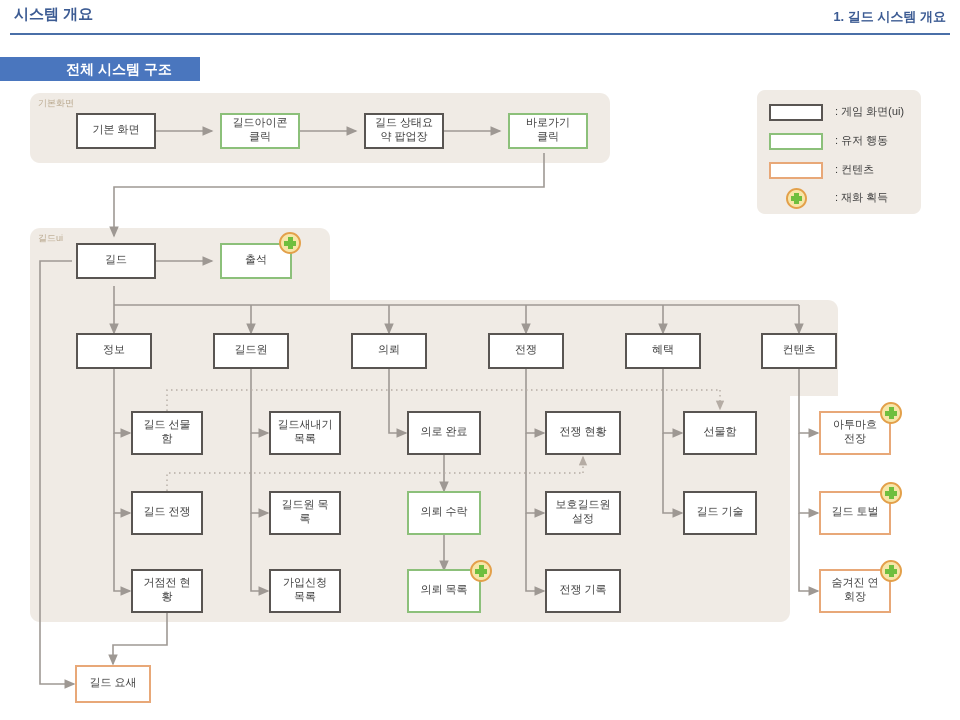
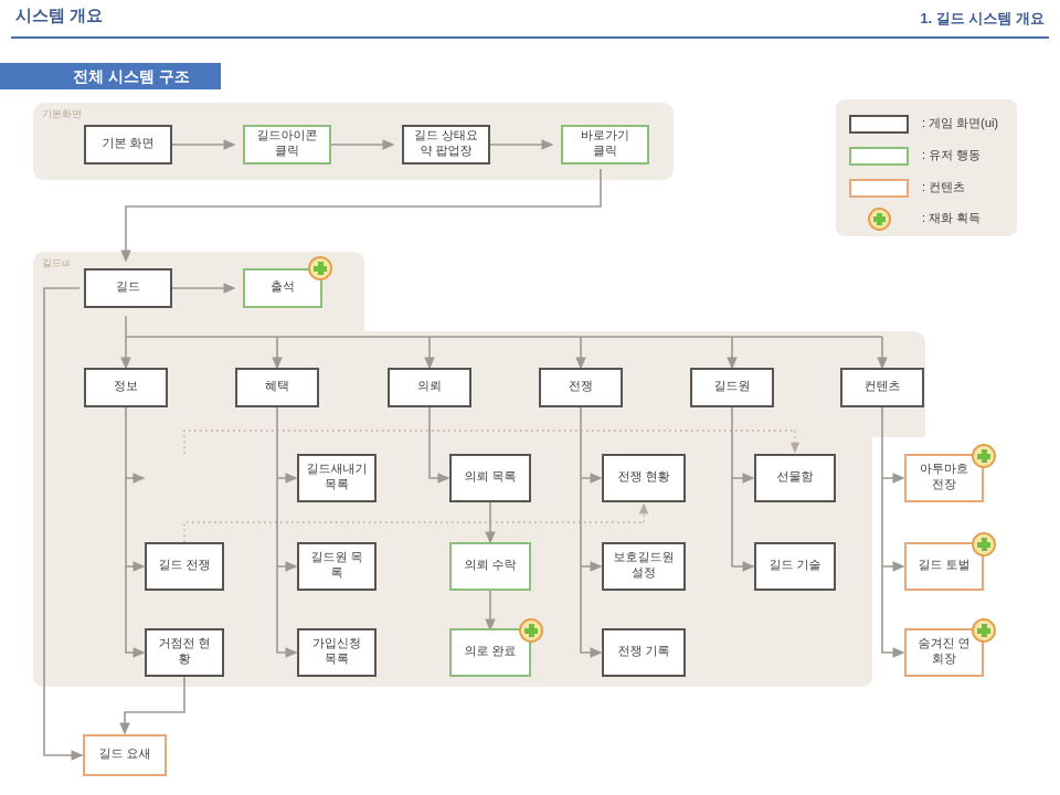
  시스템 개요
  1. 길드 시스템 개요
  전체 시스템 구조
  기본화면
  길드ui
  기본 화면
  길드아이콘
  클릭
  길드 상태요
  약 팝업장
  바로가기
  클릭
  길드
  출석
  정보
- 길드원
+ 혜택
  의뢰
  전쟁
- 혜택
+ 길드원
  컨텐츠
- 길드 선물
- 함
  길드 전쟁
  거점전 현
  황
  길드새내기
  목록
  길드원 목
  록
  가입신청
  목록
- 의로 완료
+ 의뢰 목록
  의뢰 수락
- 의뢰 목록
+ 의로 완료
  전쟁 현황
  보호길드원
  설정
  전쟁 기록
  선물함
  길드 기술
  아투마흐
  전장
  길드 토벌
  숨겨진 연
  회장
  길드 요새
  : 게임 화면(ui)
  : 유저 행동
  : 컨텐츠
  : 재화 획득
